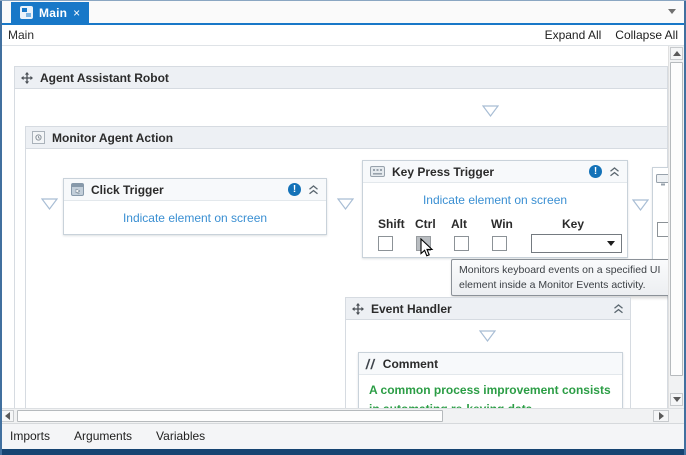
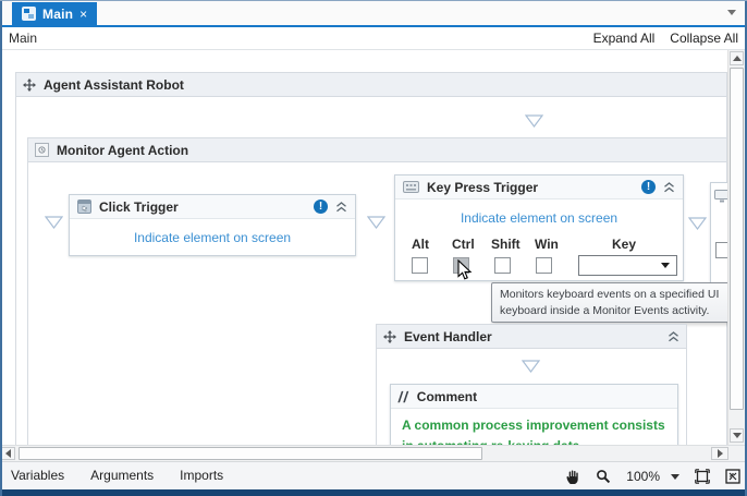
  Main
  ×
  Main
  Expand All
  Collapse All
  Agent Assistant Robot
  Monitor Agent Action
  Click Trigger
  !
  Indicate element on screen
  Key Press Trigger
  !
  Indicate element on screen
- Shift
+ Alt
  Ctrl
- Alt
+ Shift
  Win
  Key
- Monitors keyboard events on a specified UI element inside a Monitor Events activity.
+ Monitors keyboard events on a specified UI keyboard inside a Monitor Events activity.
  Event Handler
  Comment
- Imports
+ Variables
  Arguments
- Variables
+ Imports
+ 100%
